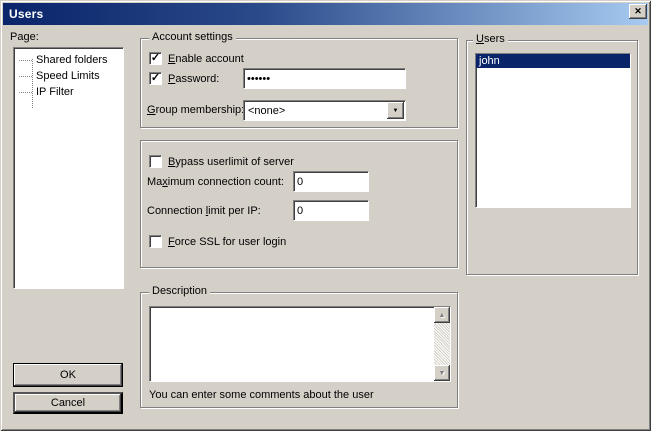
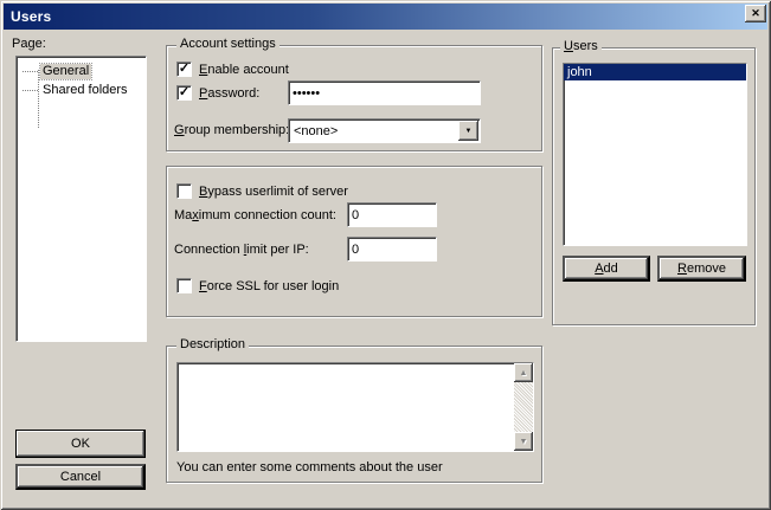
  Users
  ✕
  Page:
+ General
  Shared folders
- Speed Limits
- IP Filter
  OK
  Cancel
  Account settings
  ✓
  Enable account
  ✓
  Password:
  ••••••
  Group membership
  <none>
  Bypass userlimit of server
  Maximum connection count:
  0
  Connection limit per IP:
  0
  Force SSL for user login
  Description
  You can enter some comments about the user
  Users
  john
+ Add
+ Remove
